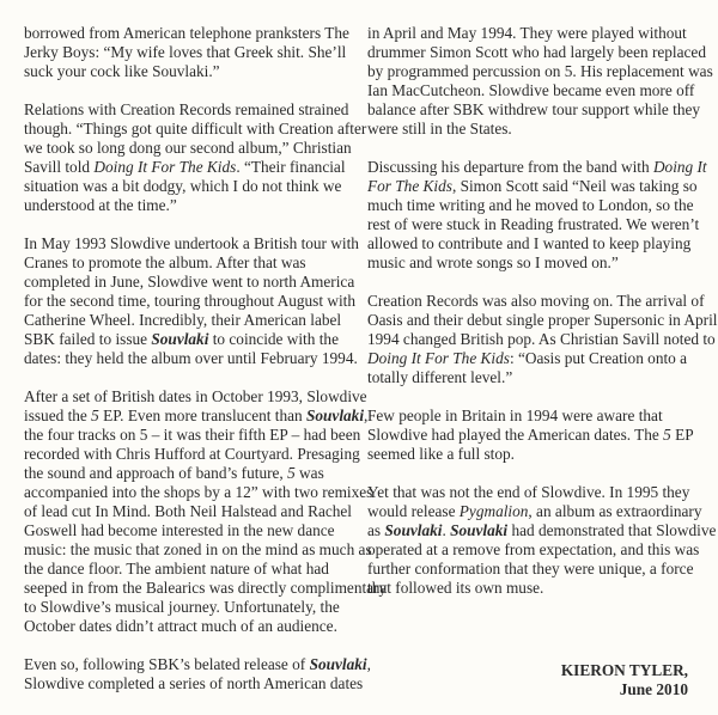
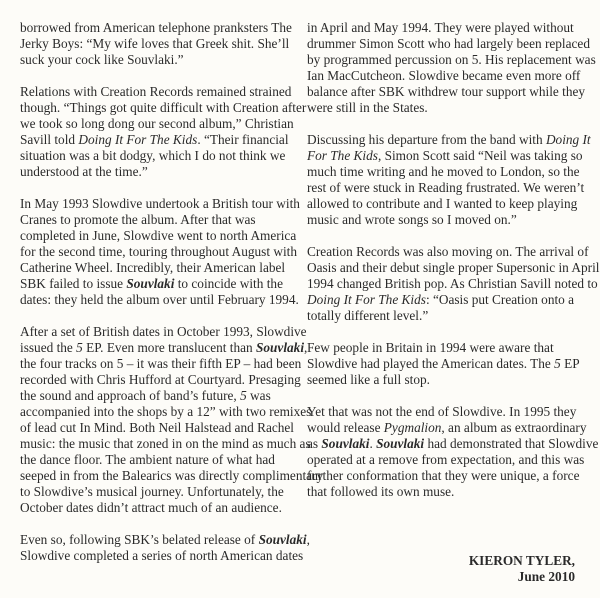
  borrowed from American telephone pranksters The
  Jerky Boys: “My wife loves that Greek shit. She’ll
  suck your cock like Souvlaki.”
  Relations with Creation Records remained strained
  though. “Things got quite difficult with Creation after
  we took so long dong our second album,” Christian
  Savill told Doing It For The Kids. “Their financial
  situation was a bit dodgy, which I do not think we
  understood at the time.”
  In May 1993 Slowdive undertook a British tour with
  Cranes to promote the album. After that was
  completed in June, Slowdive went to north America
  for the second time, touring throughout August with
  Catherine Wheel. Incredibly, their American label
  SBK failed to issue Souvlaki to coincide with the
  dates: they held the album over until February 1994.
  After a set of British dates in October 1993, Slowdive
  issued the 5 EP. Even more translucent than Souvlaki,
  the four tracks on 5 – it was their fifth EP – had been
  recorded with Chris Hufford at Courtyard. Presaging
  the sound and approach of band’s future, 5 was
  accompanied into the shops by a 12” with two remixe
  of lead cut In Mind. Both Neil Halstead and Rachel
- Goswell had become interested in the new dance
  music: the music that zoned in on the mind as much a
  the dance floor. The ambient nature of what had
  seeped in from the Balearics was directly compliment
  to Slowdive’s musical journey. Unfortunately, the
  October dates didn’t attract much of an audience.
  Even so, following SBK’s belated release of Souvlaki,
  Slowdive completed a series of north American dates
  in April and May 1994. They were played without
  drummer Simon Scott who had largely been replaced
  by programmed percussion on 5. His replacement was
  Ian MacCutcheon. Slowdive became even more off
  balance after SBK withdrew tour support while they
  were still in the States.
  Discussing his departure from the band with Doing It
  For The Kids, Simon Scott said “Neil was taking so
  much time writing and he moved to London, so the
  rest of were stuck in Reading frustrated. We weren’t
  allowed to contribute and I wanted to keep playing
  music and wrote songs so I moved on.”
  Creation Records was also moving on. The arrival of
  Oasis and their debut single proper Supersonic in April
  1994 changed British pop. As Christian Savill noted to
  Doing It For The Kids: “Oasis put Creation onto a
  totally different level.”
  Few people in Britain in 1994 were aware that
  Slowdive had played the American dates. The 5 EP
  seemed like a full stop.
  Yet that was not the end of Slowdive. In 1995 they
  would release Pygmalion, an album as extraordinary
  as Souvlaki. Souvlaki had demonstrated that Slowdive
  operated at a remove from expectation, and this was
  further conformation that they were unique, a force
  that followed its own muse.
  KIERON TYLER,
  June 2010
